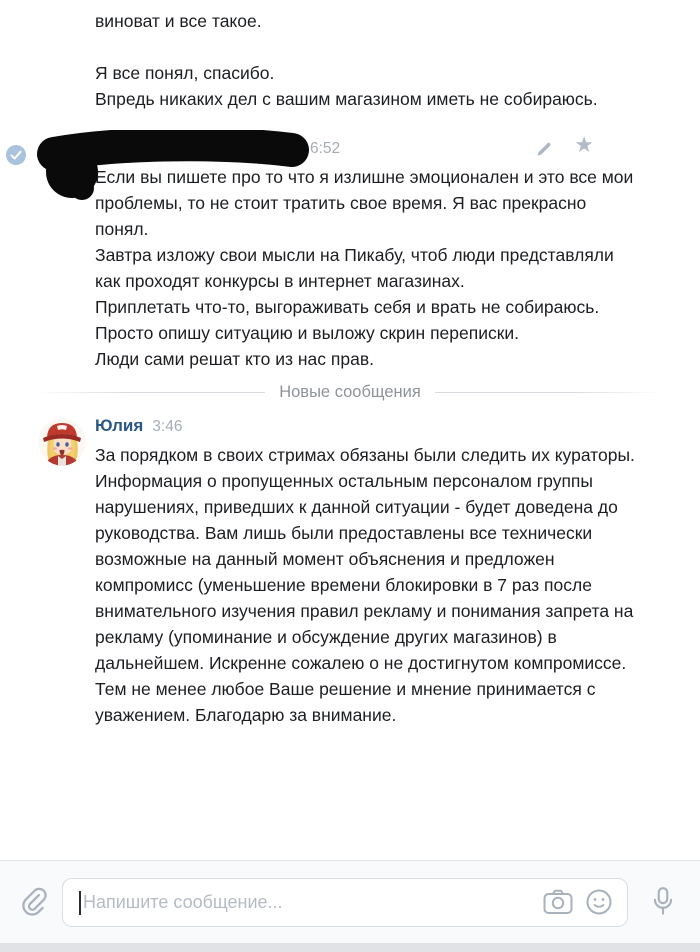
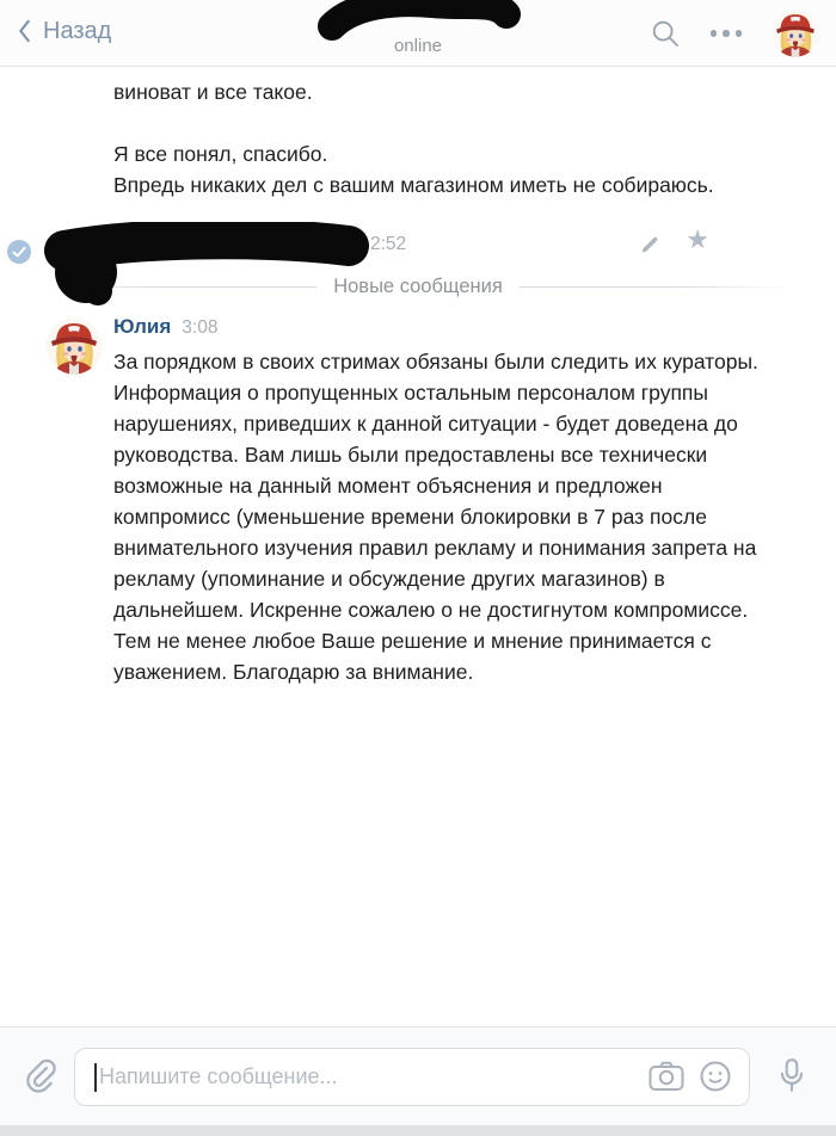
+ Назад
+ online
  виноват и все такое.
  Я все понял, спасибо.
  Впредь никаких дел с вашим магазином иметь не собираюсь.
- 6:52
+ 2:52
  ★
- Если вы пишете про то что я излишне эмоционален и это все мои проблемы, то не стоит тратить свое время. Я вас прекрасно понял.
- Завтра изложу свои мысли на Пикабу, чтоб люди представляли как проходят конкурсы в интернет магазинах.
- Приплетать что-то, выгораживать себя и врать не собираюсь. Просто опишу ситуацию и выложу скрин переписки.
- Люди сами решат кто из нас прав.
  Новые сообщения
  Юлия
- 3:46
+ 3:08
  За порядком в своих стримах обязаны были следить их кураторы. Информация о пропущенных остальным персоналом группы нарушениях, приведших к данной ситуации - будет доведена до руководства. Вам лишь были предоставлены все технически возможные на данный момент объяснения и предложен компромисс (уменьшение времени блокировки в 7 раз после внимательного изучения правил рекламу и понимания запрета на рекламу (упоминание и обсуждение других магазинов) в дальнейшем. Искренне сожалею о не достигнутом компромиссе. Тем не менее любое Ваше решение и мнение принимается с уважением. Благодарю за внимание.
  Напишите сообщение...
